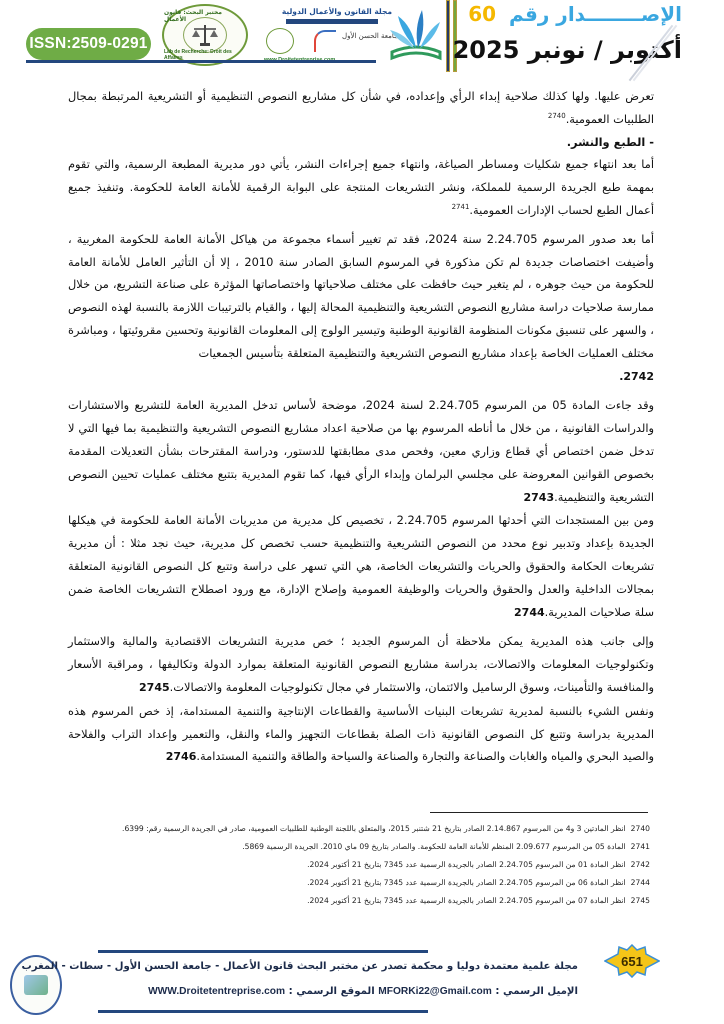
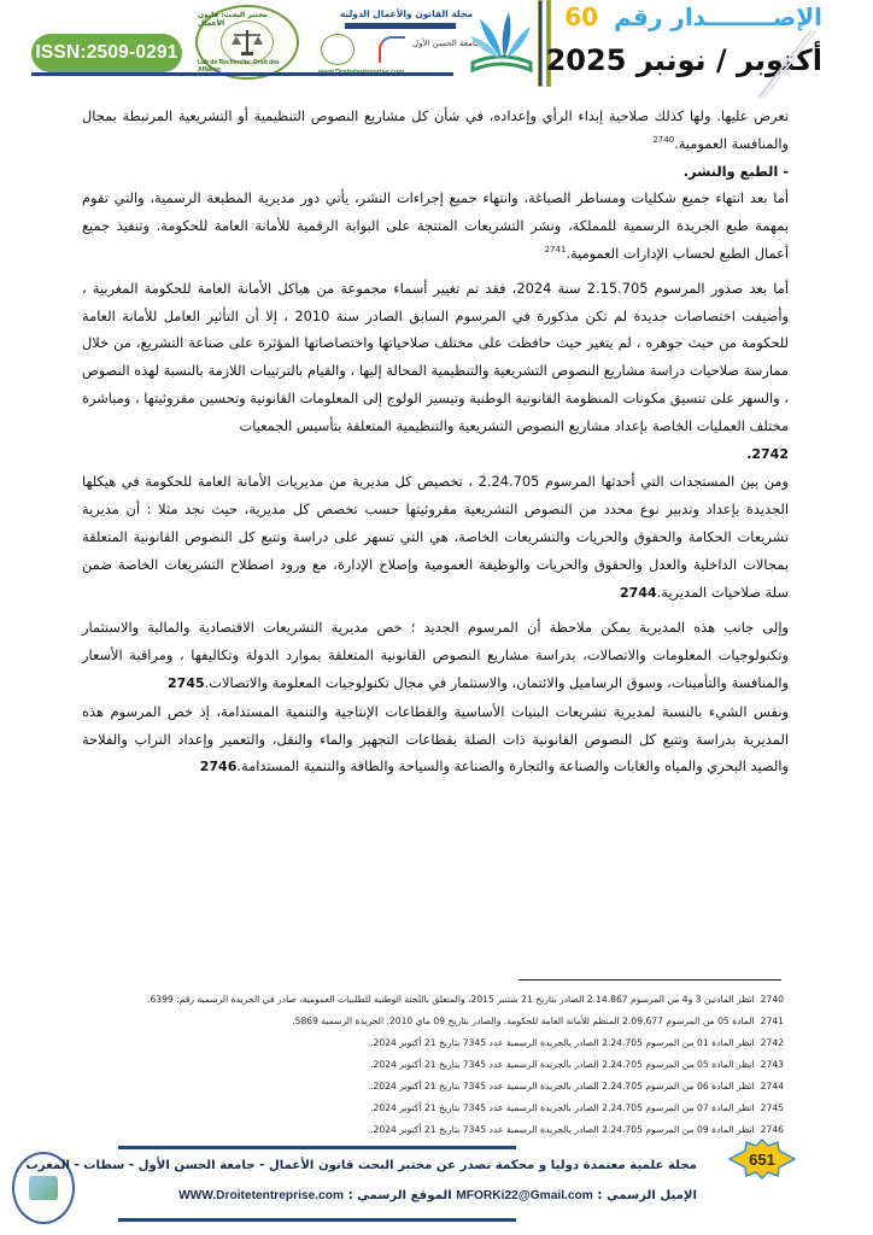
  ISSN:2509-0291
  مجلة القانون والأعمال الدولية
  امعة الحسن الأول
  الإصــــــــدار رقم 60
  أكوبر / نونبر 2025
- تعرض عليها. ولها كذلك صلاحية إبداء الرأي وإعداده، في شأن كل مشاريع النصوص التنظيمية أو التشريعية المرتبطة بمجال الطلبيات العمومية.2740
+ تعرض عليها. ولها كذلك صلاحية إبداء الرأي وإعداده، في شأن كل مشاريع النصوص التنظيمية أو التشريعية المرتبطة بمجال والمنافسة العمومية.2740
  - الطبع والنشر.
  أما بعد انتهاء جميع شكليات ومساطر الصياغة، وانتهاء جميع إجراءات النشر، يأتي دور مديرية المطبعة الرسمية، والتي تقوم بمهمة طبع الجريدة الرسمية للمملكة، ونشر التشريعات المنتجة على البوابة الرقمية للأمانة العامة للحكومة. وتنفيذ جميع أعمال الطبع لحساب الإدارات العمومية.2741
- أما بعد صدور المرسوم 2.24.705 سنة 2024، فقد تم تغيير أسماء مجموعة من هياكل الأمانة العامة للحكومة المغربية ، وأضيفت اختصاصات جديدة لم تكن مذكورة في المرسوم السابق الصادر سنة 2010 ، إلا أن التأثير العامل للأمانة العامة للحكومة من حيث جوهره ، لم يتغير حيث حافظت على مختلف صلاحياتها واختصاصاتها المؤثرة على صناعة التشريع، من خلال ممارسة صلاحيات دراسة مشاريع النصوص التشريعية والتنظيمية المحالة إليها ، والقيام بالترتيبات اللازمة بالنسبة لهذه النصوص ، والسهر على تنسيق مكونات المنظومة القانونية الوطنية وتيسير الولوج إلى المعلومات القانونية وتحسين مقروئيتها ، ومباشرة مختلف العمليات الخاصة بإعداد مشاريع النصوص التشريعية والتنظيمية المتعلقة بتأسيس الجمعيات
+ أما بعد صدور المرسوم 2.15.705 سنة 2024، فقد تم تغيير أسماء مجموعة من هياكل الأمانة العامة للحكومة المغربية ، وأضيفت اختصاصات جديدة لم تكن مذكورة في المرسوم السابق الصادر سنة 2010 ، إلا أن التأثير العامل للأمانة العامة للحكومة من حيث جوهره ، لم يتغير حيث حافظت على مختلف صلاحياتها واختصاصاتها المؤثرة على صناعة التشريع، من خلال ممارسة صلاحيات دراسة مشاريع النصوص التشريعية والتنظيمية المحالة إليها ، والقيام بالترتيبات اللازمة بالنسبة لهذه النصوص ، والسهر على تنسيق مكونات المنظومة القانونية الوطنية وتيسير الولوج إلى المعلومات القانونية وتحسين مقروئيتها ، ومباشرة مختلف العمليات الخاصة بإعداد مشاريع النصوص التشريعية والتنظيمية المتعلقة بتأسيس الجمعيات
  2742.
- وقد جاءت المادة 05 من المرسوم 2.24.705 لسنة 2024، موضحة لأساس تدخل المديرية العامة للتشريع والاستشارات والدراسات القانونية ، من خلال ما أناطه المرسوم بها من صلاحية اعداد مشاريع النصوص التشريعية والتنظيمية بما فيها التي لا تدخل ضمن اختصاص أي قطاع وزاري معين، وفحص مدى مطابقتها للدستور، ودراسة المقترحات بشأن التعديلات المقدمة بخصوص القوانين المعروضة على مجلسي البرلمان وإبداء الرأي فيها، كما تقوم المديرية بتتبع مختلف عمليات تحيين النصوص التشريعية والتنظيمية.2743
- ومن بين المستجدات التي أحدثها المرسوم 2.24.705 ، تخصيص كل مديرية من مديريات الأمانة العامة للحكومة في هيكلها الجديدة بإعداد وتدبير نوع محدد من النصوص التشريعية والتنظيمية حسب تخصص كل مديرية، حيث نجد مثلا : أن مديرية تشريعات الحكامة والحقوق والحريات والتشريعات الخاصة، هي التي تسهر على دراسة وتتبع كل النصوص القانونية المتعلقة بمجالات الداخلية والعدل والحقوق والحريات والوظيفة العمومية وإصلاح الإدارة، مع ورود اصطلاح التشريعات الخاصة ضمن سلة صلاحيات المديرية.2744
+ ومن بين المستجدات التي أحدثها المرسوم 2.24.705 ، تخصيص كل مديرية من مديريات الأمانة العامة للحكومة في هيكلها الجديدة بإعداد وتدبير نوع محدد من النصوص التشريعية مقروئيتها حسب تخصص كل مديرية، حيث نجد مثلا : أن مديرية تشريعات الحكامة والحقوق والحريات والتشريعات الخاصة، هي التي تسهر على دراسة وتتبع كل النصوص القانونية المتعلقة بمجالات الداخلية والعدل والحقوق والحريات والوظيفة العمومية وإصلاح الإدارة، مع ورود اصطلاح التشريعات الخاصة ضمن سلة صلاحيات المديرية.2744
  وإلى جانب هذه المديرية يمكن ملاحظة أن المرسوم الجديد ؛ خص مديرية التشريعات الاقتصادية والمالية والاستثمار وتكنولوجيات المعلومات والاتصالات، بدراسة مشاريع النصوص القانونية المتعلقة بموارد الدولة وتكاليفها ، ومراقبة الأسعار والمنافسة والتأمينات، وسوق الرساميل والائتمان، والاستثمار في مجال تكنولوجيات المعلومة والاتصالات.2745
  ونفس الشيء بالنسبة لمديرية تشريعات البنيات الأساسية والقطاعات الإنتاجية والتنمية المستدامة، إذ خص المرسوم هذه المديرية بدراسة وتتبع كل النصوص القانونية ذات الصلة بقطاعات التجهيز والماء والنقل، والتعمير وإعداد التراب والفلاحة والصيد البحري والمياه والغابات والصناعة والتجارة والصناعة والسياحة والطاقة والتنمية المستدامة.2746
  2740انظر المادتين 3 و4 من المرسوم 2.14.867 الصادر بتاريخ 21 شتنبر 2015، والمتعلق باللجنة الوطنية للطلبيات العمومية، صادر في الجريدة الرسمية رقم: 6399.
  2741المادة 05 من المرسوم 2.09.677 المنظم للأمانة العامة للحكومة. والصادر بتاريخ 09 ماي 2010. الجريدة الرسمية 5869.
  2742انظر المادة 01 من المرسوم 2.24.705 الصادر بالجريدة الرسمية عدد 7345 بتاريخ 21 أكتوبر 2024.
+ 2743انظر المادة 05 من المرسوم 2.24.705 الصادر بالجريدة الرسمية عدد 7345 بتاريخ 21 أكتوبر 2024.
  2744انظر المادة 06 من المرسوم 2.24.705 الصادر بالجريدة الرسمية عدد 7345 بتاريخ 21 أكتوبر 2024.
  2745انظر المادة 07 من المرسوم 2.24.705 الصادر بالجريدة الرسمية عدد 7345 بتاريخ 21 أكتوبر 2024.
+ 2746انظر المادة 09 من المرسوم 2.24.705 الصادر بالجريدة الرسمية عدد 7345 بتاريخ 21 أكتوبر 2024.
  مجلة علمية معتمدة دوليا و محكمة تصدر عن مختبر البحث قانون الأعمال - جامعة الحسن الأول - سطات - المغرب
  الإميل الرسمي : MFORKi22@Gmail.com الموقع الرسمي : WWW.Droitetentreprise.com
  651
